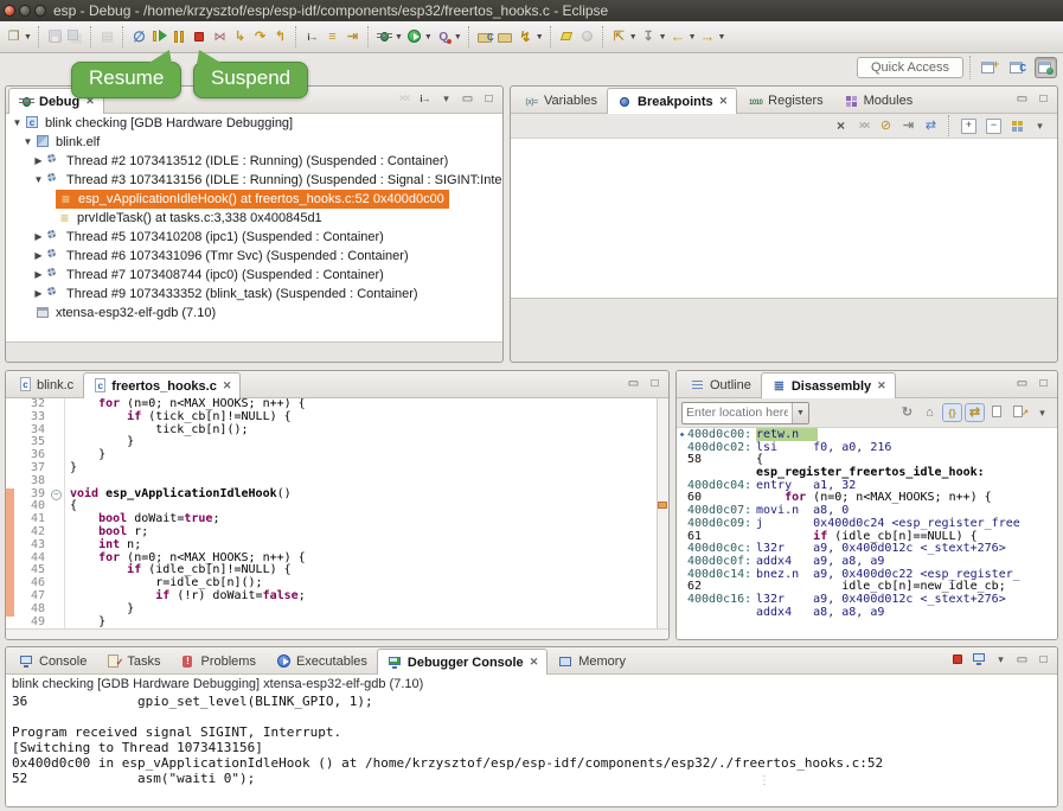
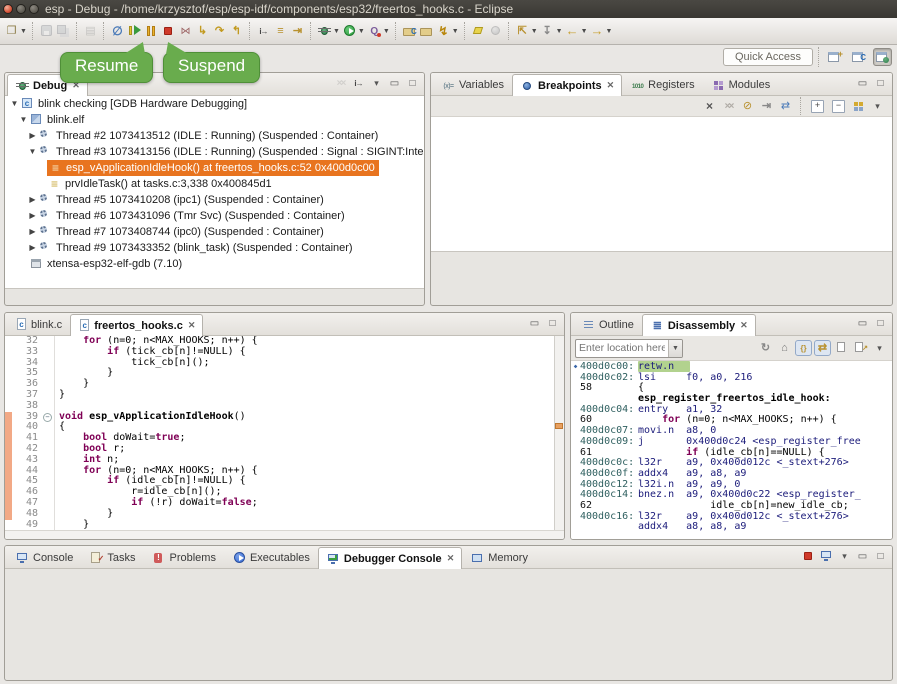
  esp - Debug - /home/krzysztof/esp/esp-idf/components/esp32/freertos_hooks.c - Eclipse
  Quick Access
  Resume
  Suspend
  Debug
  ✕
  ▼
  blink checking [GDB Hardware Debugging]
  ▼
  blink.elf
  ▶
  Thread #2 1073413512 (IDLE : Running) (Suspended : Container)
  ▼
  Thread #3 1073413156 (IDLE : Running) (Suspended : Signal : SIGINT:Inte
  esp_vApplicationIdleHook() at freertos_hooks.c:52 0x400d0c00
  prvIdleTask() at tasks.c:3,338 0x400845d1
  ▶
  Thread #5 1073410208 (ipc1) (Suspended : Container)
  ▶
  Thread #6 1073431096 (Tmr Svc) (Suspended : Container)
  ▶
  Thread #7 1073408744 (ipc0) (Suspended : Container)
  ▶
  Thread #9 1073433352 (blink_task) (Suspended : Container)
  xtensa-esp32-elf-gdb (7.10)
  Variables
  Breakpoints
  ✕
  Registers
  Modules
  blink.c
  freertos_hooks.c
  ✕
  32
  for (n=0; n<MAX_HOOKS; n++) {
  33
  if (tick_cb[n]!=NULL) {
  34
  tick_cb[n]();
  35
  }
  36
  }
  37
  }
  38
  39
  void esp_vApplicationIdleHook()
  40
  {
  41
  bool doWait=true;
  42
  bool r;
  43
  int n;
  44
  for (n=0; n<MAX_HOOKS; n++) {
  45
  if (idle_cb[n]!=NULL) {
  46
  r=idle_cb[n]();
  47
  if (!r) doWait=false;
  48
  }
  49
  }
  Outline
  Disassembly
  ✕
  Enter location here
  400d0c00:
  retw.n
  400d0c02:
  lsi f0, a0, 216
  58
  {
  esp_register_freertos_idle_hook:
  400d0c04:
  entry a1, 32
  60
  for (n=0; n<MAX_HOOKS; n++) {
  400d0c07:
  movi.n a8, 0
  400d0c09:
  j 0x400d0c24 <esp_register_free
  61
  if (idle_cb[n]==NULL) {
  400d0c0c:
  l32r a9, 0x400d012c <_stext+276>
  400d0c0f:
  addx4 a9, a8, a9
+ 400d0c12:
+ l32i.n a9, a9, 0
  400d0c14:
  bnez.n a9, 0x400d0c22 <esp_register_
  62
  idle_cb[n]=new_idle_cb;
  400d0c16:
  l32r a9, 0x400d012c <_stext+276>
  addx4 a8, a8, a9
  Console
  Tasks
  Problems
  Executables
  Debugger Console
  ✕
  Memory
- blink checking [GDB Hardware Debugging] xtensa-esp32-elf-gdb (7.10)
- 36 gpio_set_level(BLINK_GPIO, 1);
- Program received signal SIGINT, Interrupt.
- [Switching to Thread 1073413156]
- 0x400d0c00 in esp_vApplicationIdleHook () at /home/krzysztof/esp/esp-idf/components/esp32/./freertos_hooks.c:52
- 52 asm("waiti 0");
- ⋮
